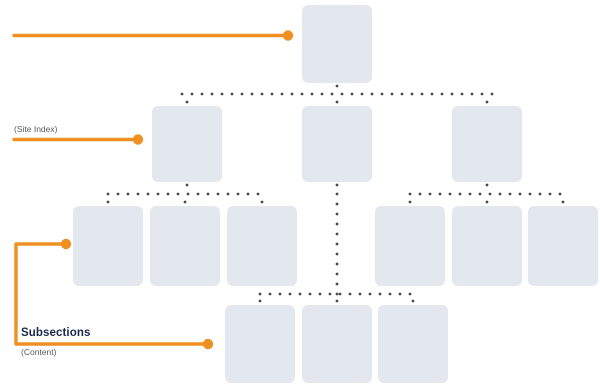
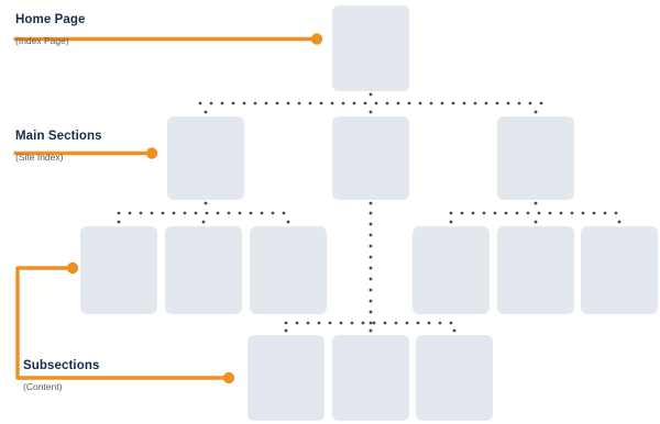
+ Home Page
+ (Index Page)
+ Main Sections
  (Site Index)
  Subsections
  (Content)
